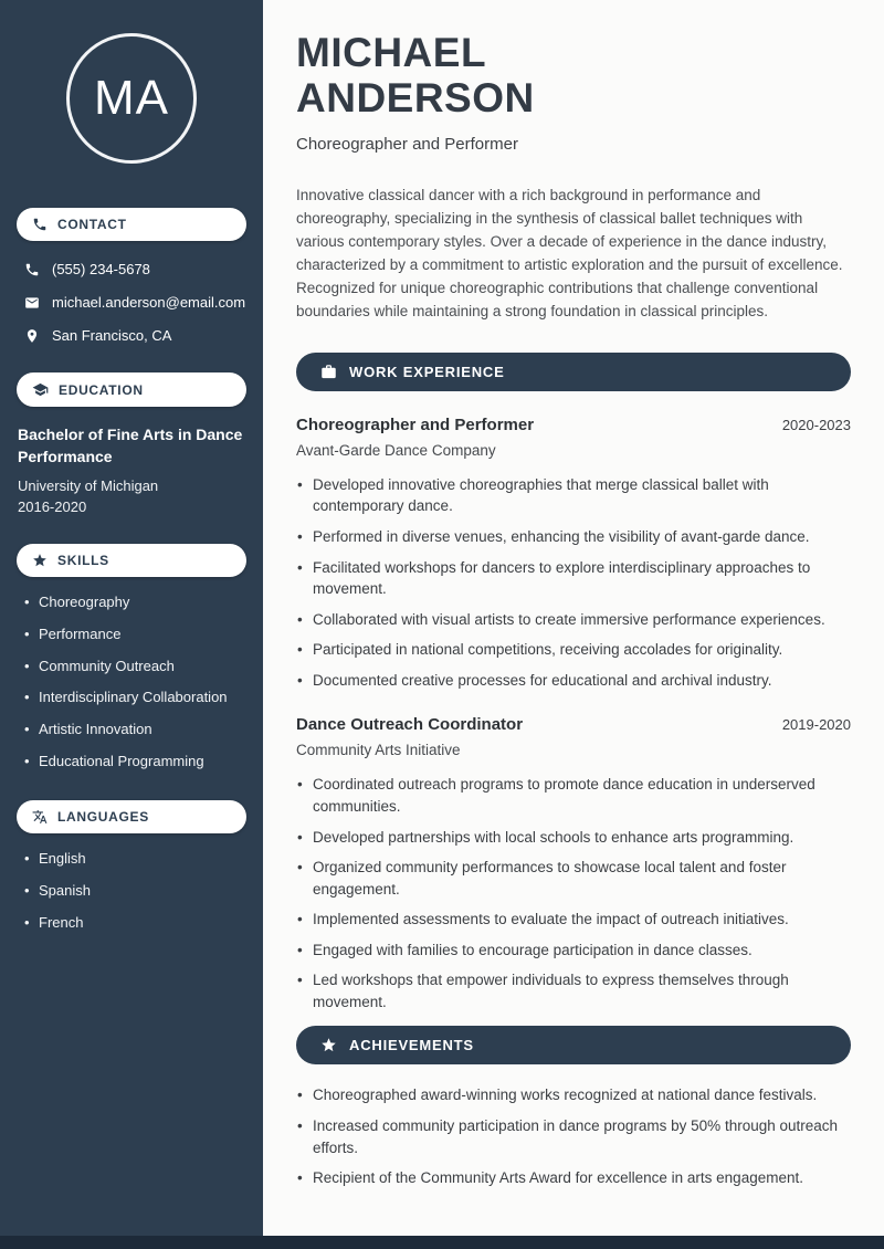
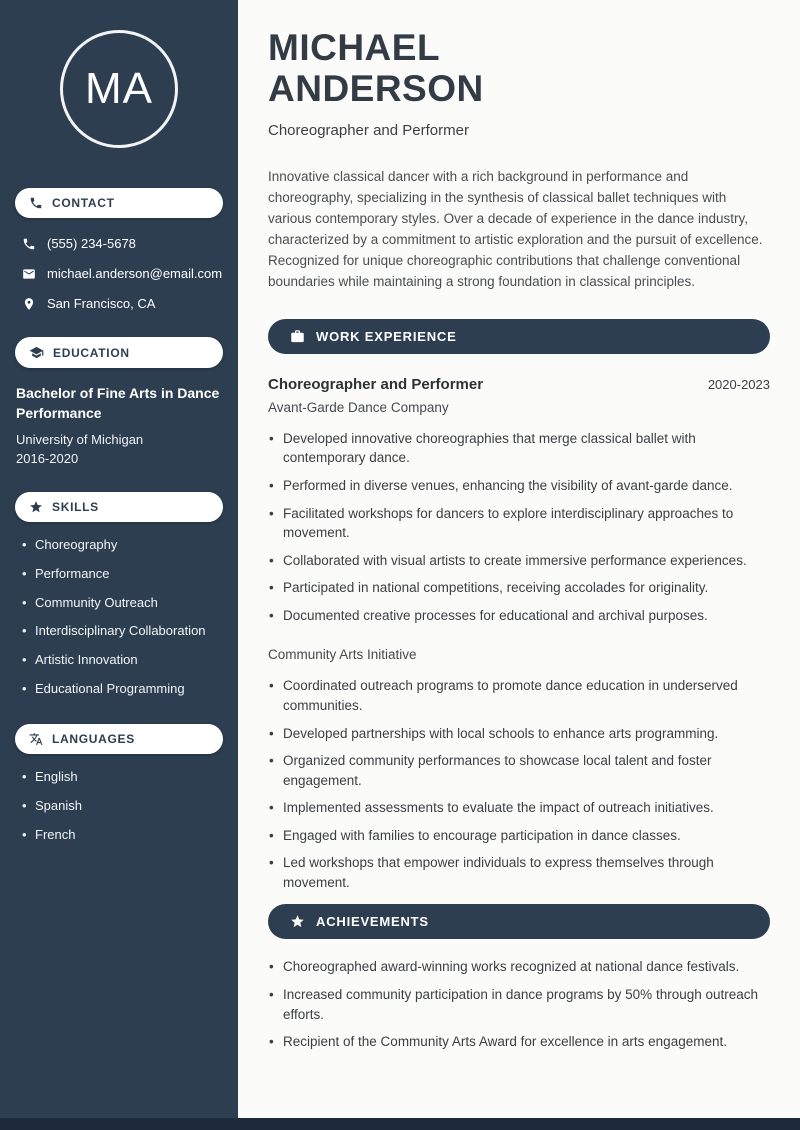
  MA
  CONTACT
  (555) 234-5678
  michael.anderson@email.com
  San Francisco, CA
  EDUCATION
  Bachelor of Fine Arts in Dance Performance
  University of Michigan
  2016-2020
  SKILLS
  Choreography
  Performance
  Community Outreach
  Interdisciplinary Collaboration
  Artistic Innovation
  Educational Programming
  LANGUAGES
  English
  Spanish
  French
  MICHAEL
  ANDERSON
  Choreographer and Performer
  Innovative classical dancer with a rich background in performance and choreography, specializing in the synthesis of classical ballet techniques with various contemporary styles. Over a decade of experience in the dance industry, characterized by a commitment to artistic exploration and the pursuit of excellence. Recognized for unique choreographic contributions that challenge conventional boundaries while maintaining a strong foundation in classical principles.
  WORK EXPERIENCE
  Choreographer and Performer
  2020-2023
  Avant-Garde Dance Company
  Developed innovative choreographies that merge classical ballet with contemporary dance.
  Performed in diverse venues, enhancing the visibility of avant-garde dance.
  Facilitated workshops for dancers to explore interdisciplinary approaches to movement.
  Collaborated with visual artists to create immersive performance experiences.
  Participated in national competitions, receiving accolades for originality.
- Documented creative processes for educational and archival industry.
+ Documented creative processes for educational and archival purposes.
- Dance Outreach Coordinator
- 2019-2020
  Community Arts Initiative
  Coordinated outreach programs to promote dance education in underserved communities.
  Developed partnerships with local schools to enhance arts programming.
  Organized community performances to showcase local talent and foster engagement.
  Implemented assessments to evaluate the impact of outreach initiatives.
  Engaged with families to encourage participation in dance classes.
  Led workshops that empower individuals to express themselves through movement.
  ACHIEVEMENTS
  Choreographed award-winning works recognized at national dance festivals.
  Increased community participation in dance programs by 50% through outreach efforts.
  Recipient of the Community Arts Award for excellence in arts engagement.
